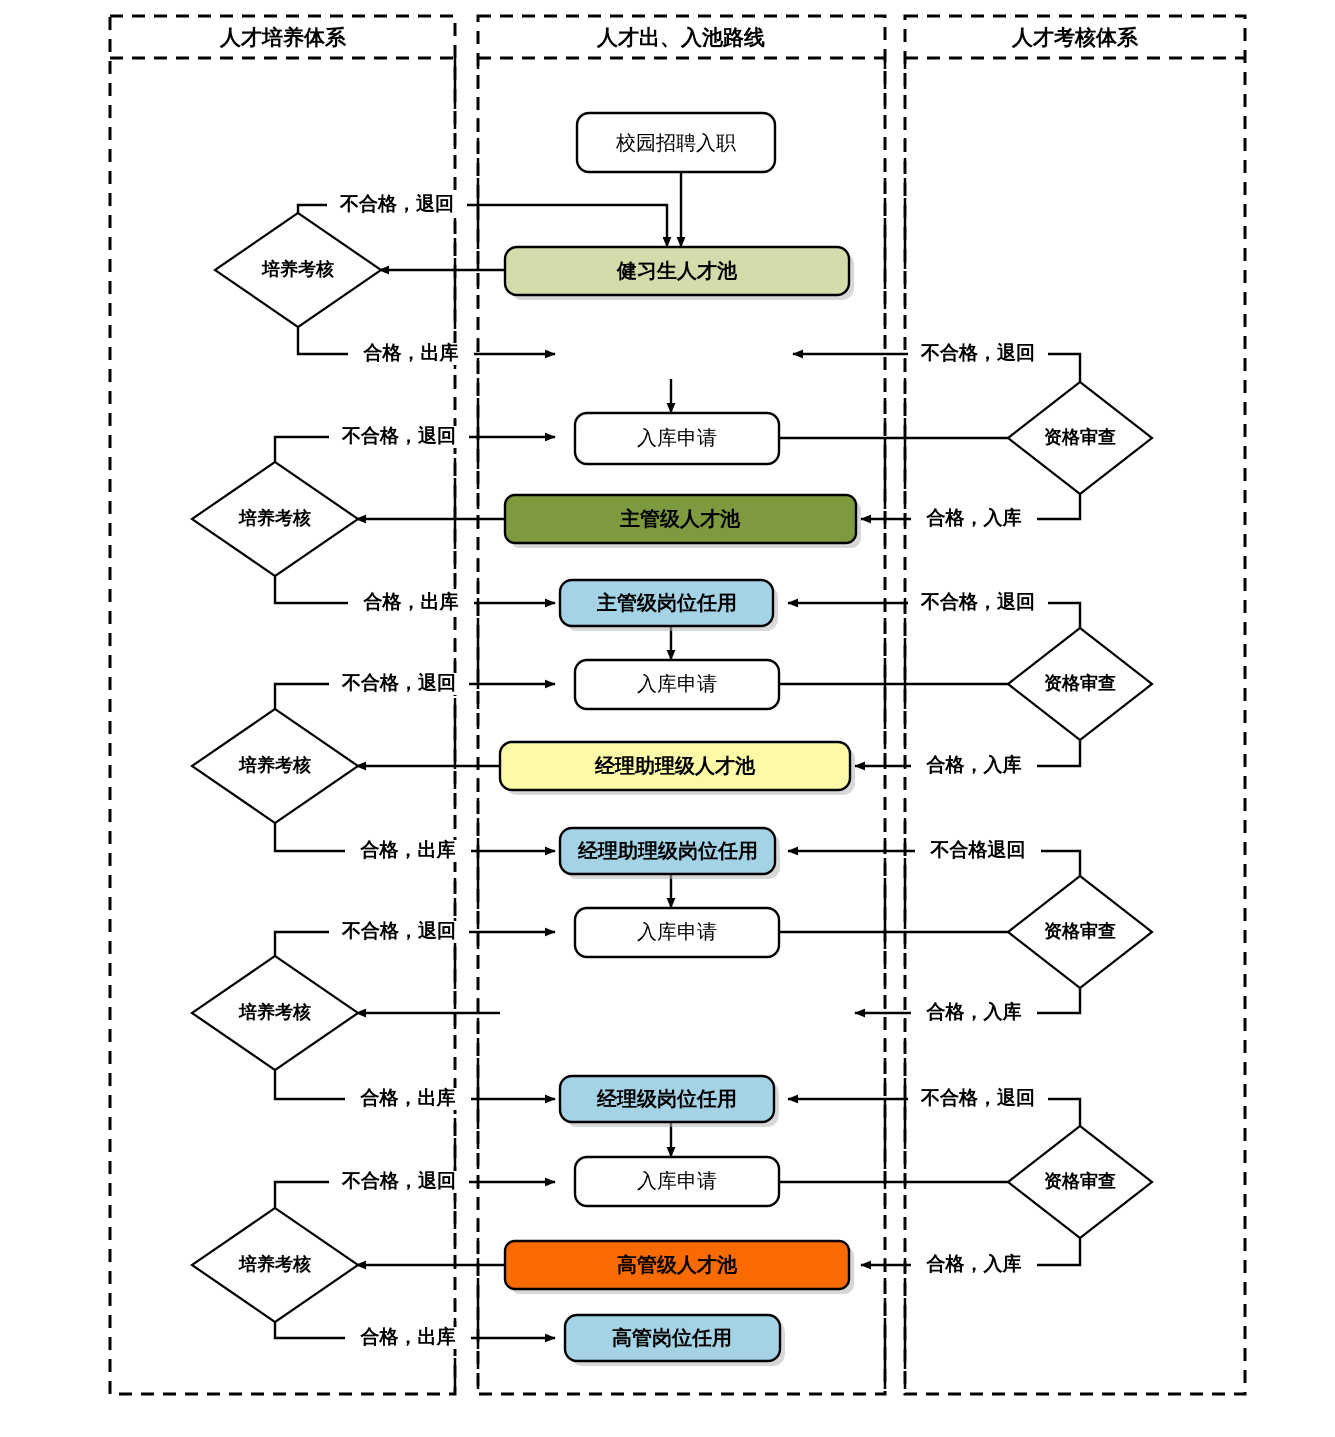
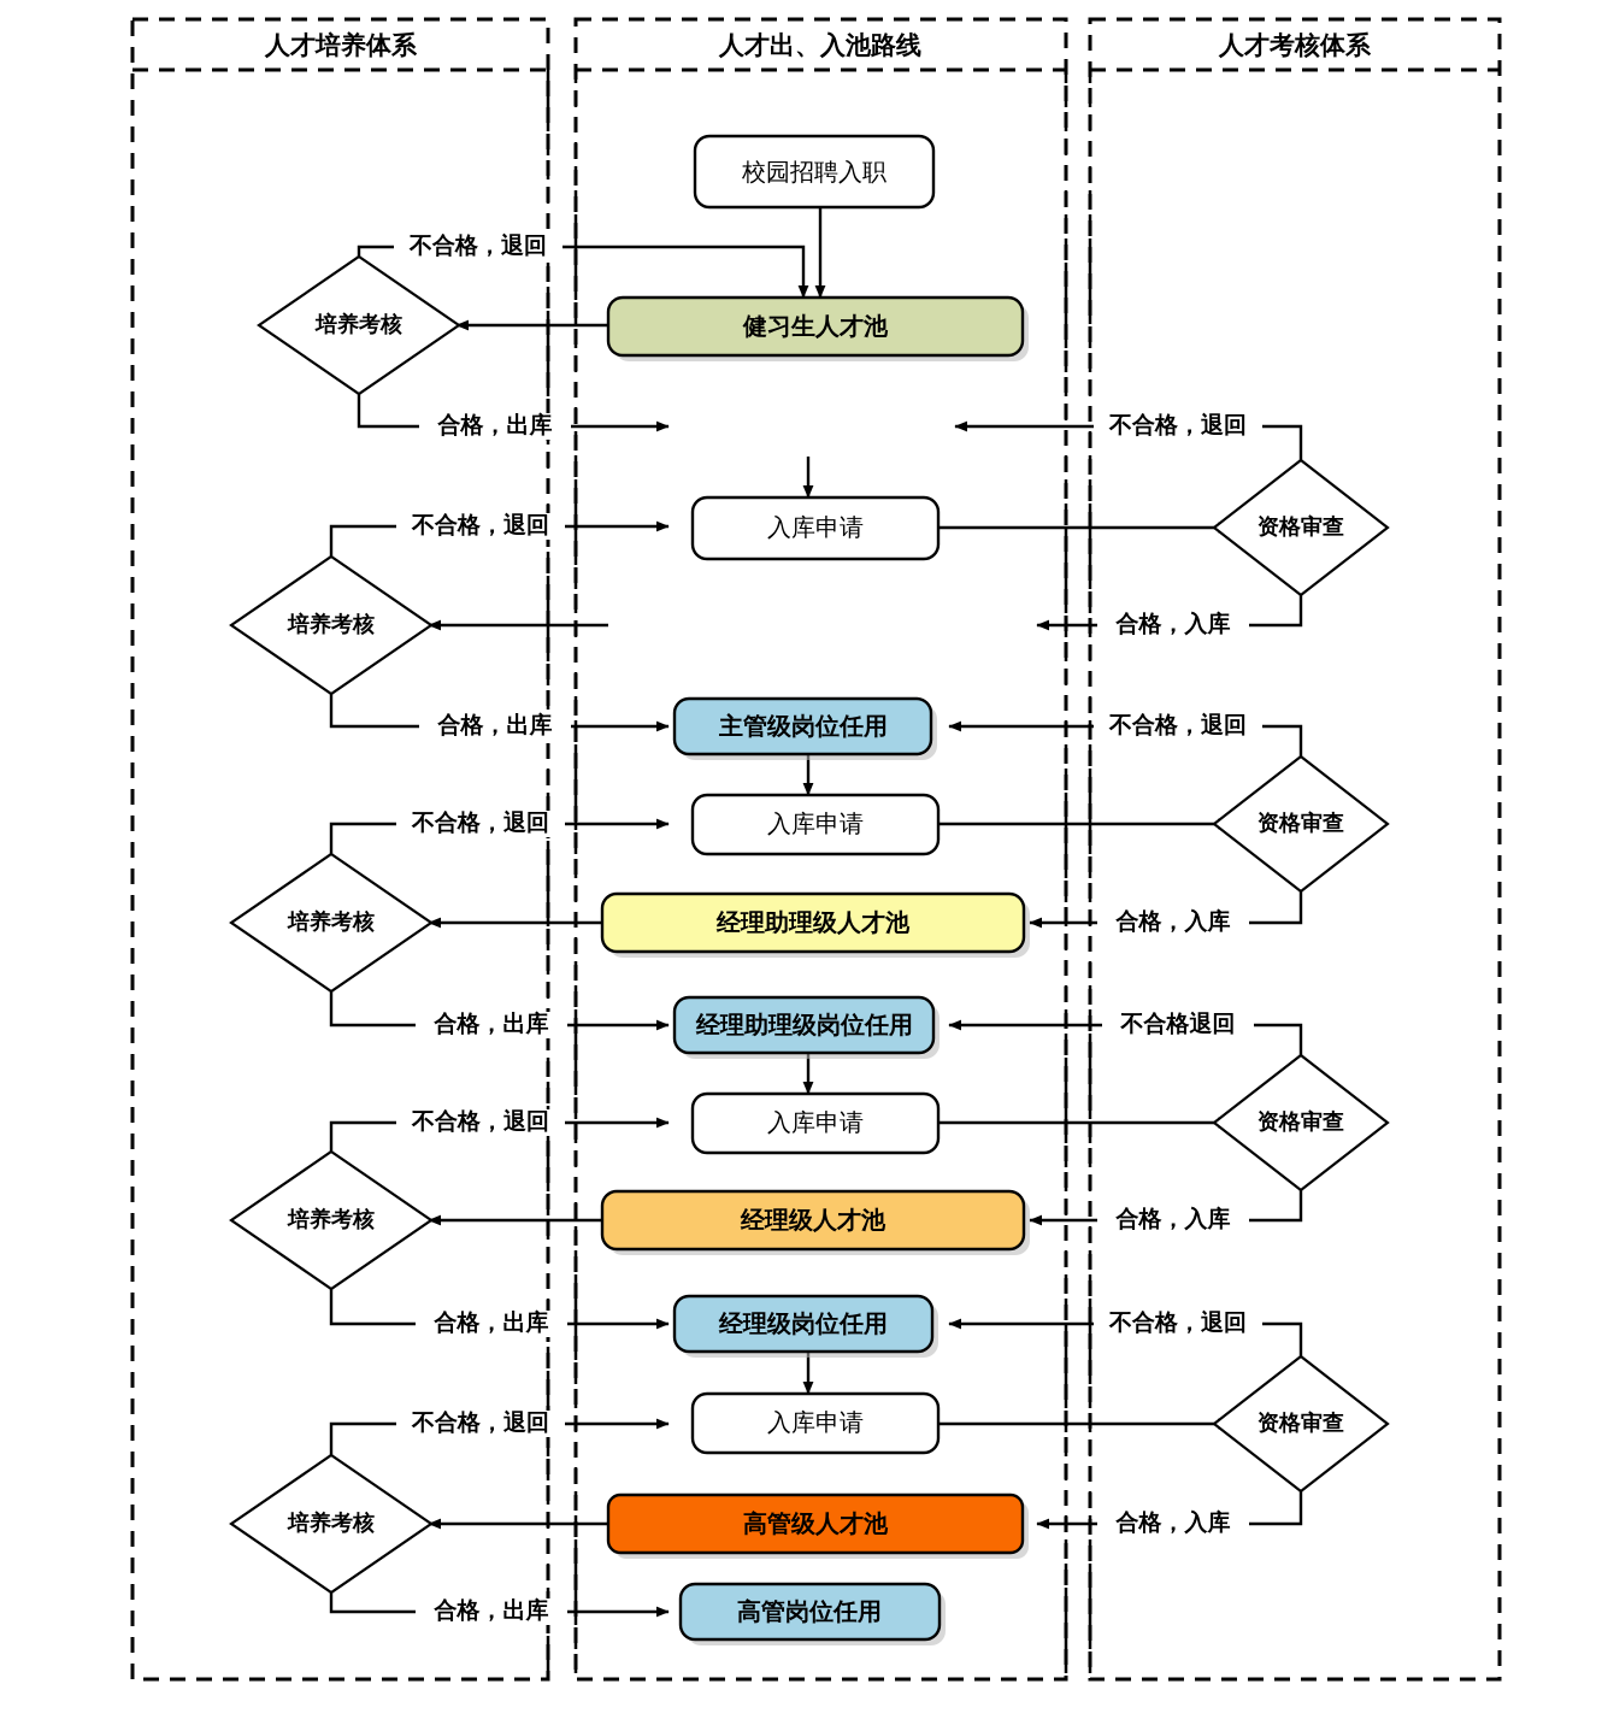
  人才培养体系
  人才出、入池路线
  人才考核体系
  校园招聘入职
  健习生人才池
  入库申请
- 主管级人才池
  主管级岗位任用
  入库申请
  经理助理级人才池
  经理助理级岗位任用
  入库申请
+ 经理级人才池
  经理级岗位任用
  入库申请
  高管级人才池
  高管岗位任用
  培养考核
  培养考核
  培养考核
  培养考核
  培养考核
  资格审查
  资格审查
  资格审查
  资格审查
  不合格，退回
  合格，出库
  不合格，退回
  合格，出库
  不合格，退回
  合格，出库
  不合格，退回
  合格，出库
  不合格，退回
  合格，出库
  不合格，退回
  合格，入库
  不合格，退回
  合格，入库
  不合格退回
  合格，入库
  不合格，退回
  合格，入库
